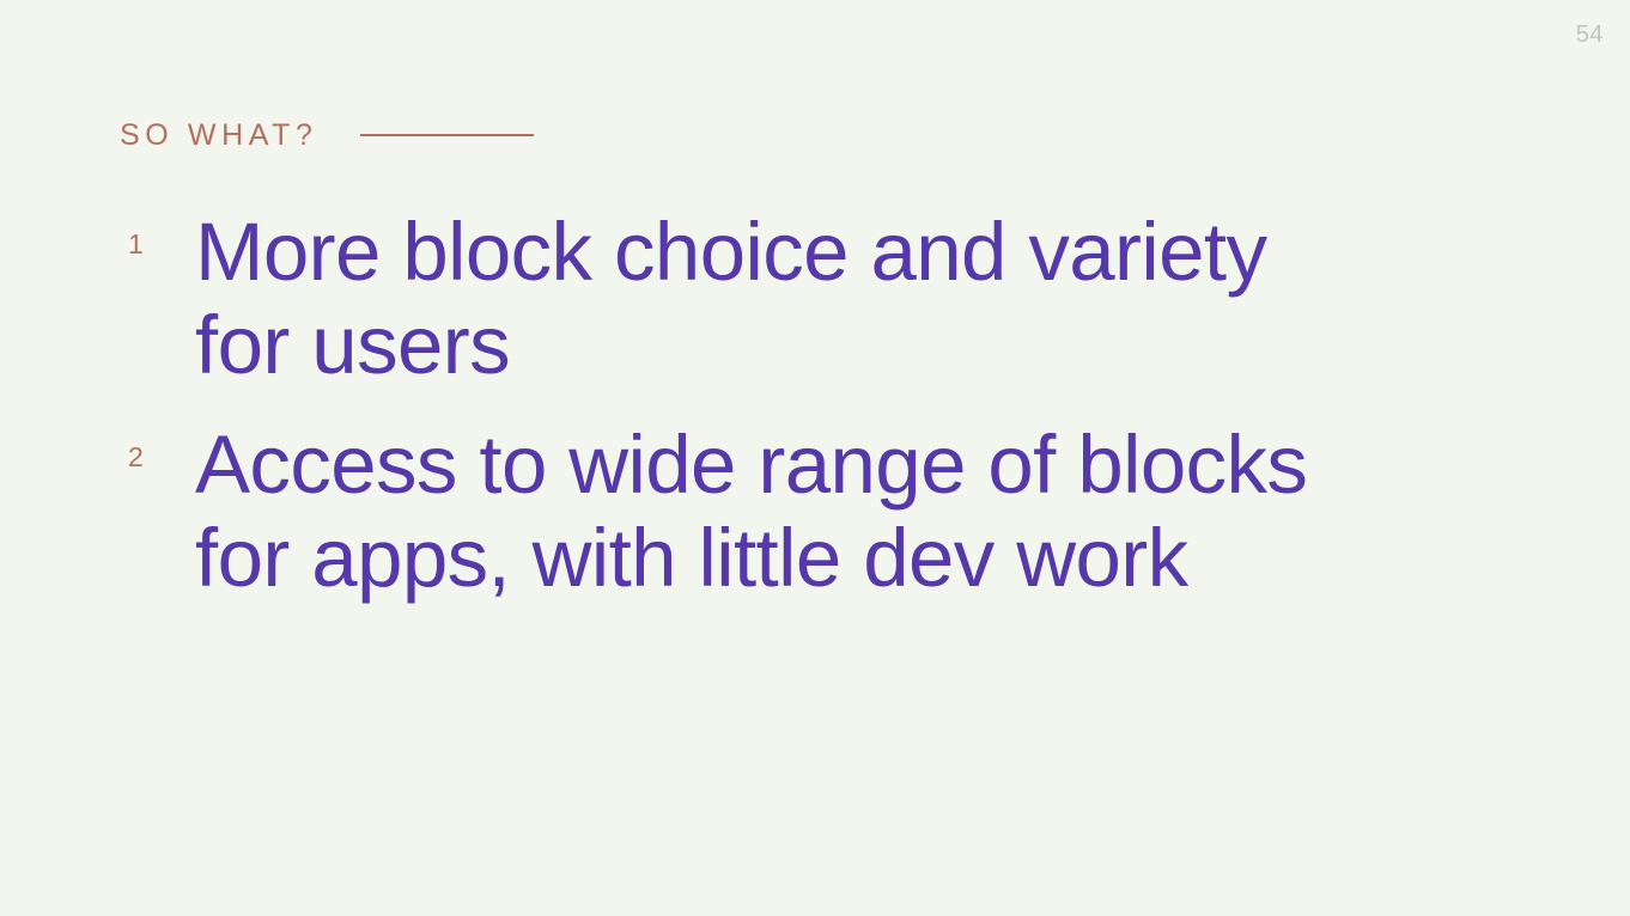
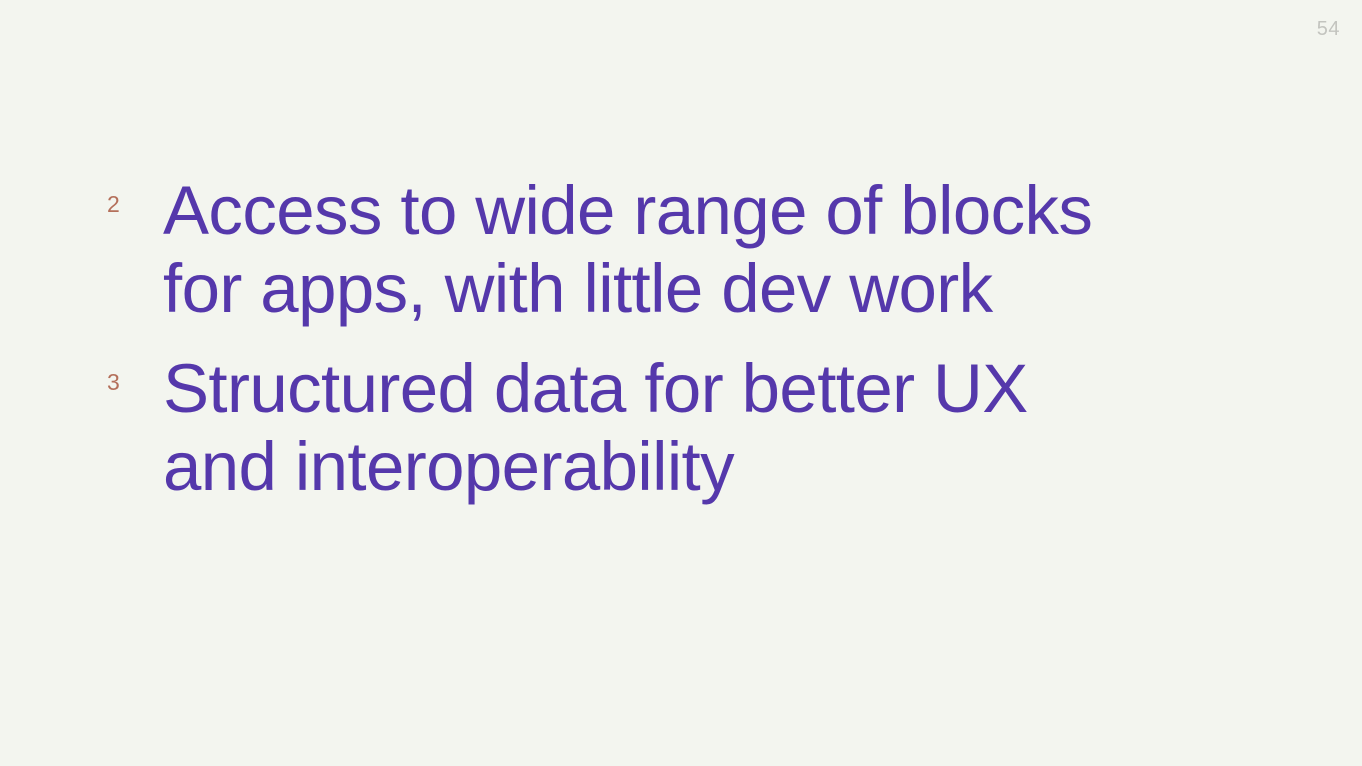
  54
- SO WHAT?
- 1
- More block choice and variety
- for users
  2
  Access to wide range of blocks
  for apps, with little dev work
+ 3
+ Structured data for better UX
+ and interoperability
